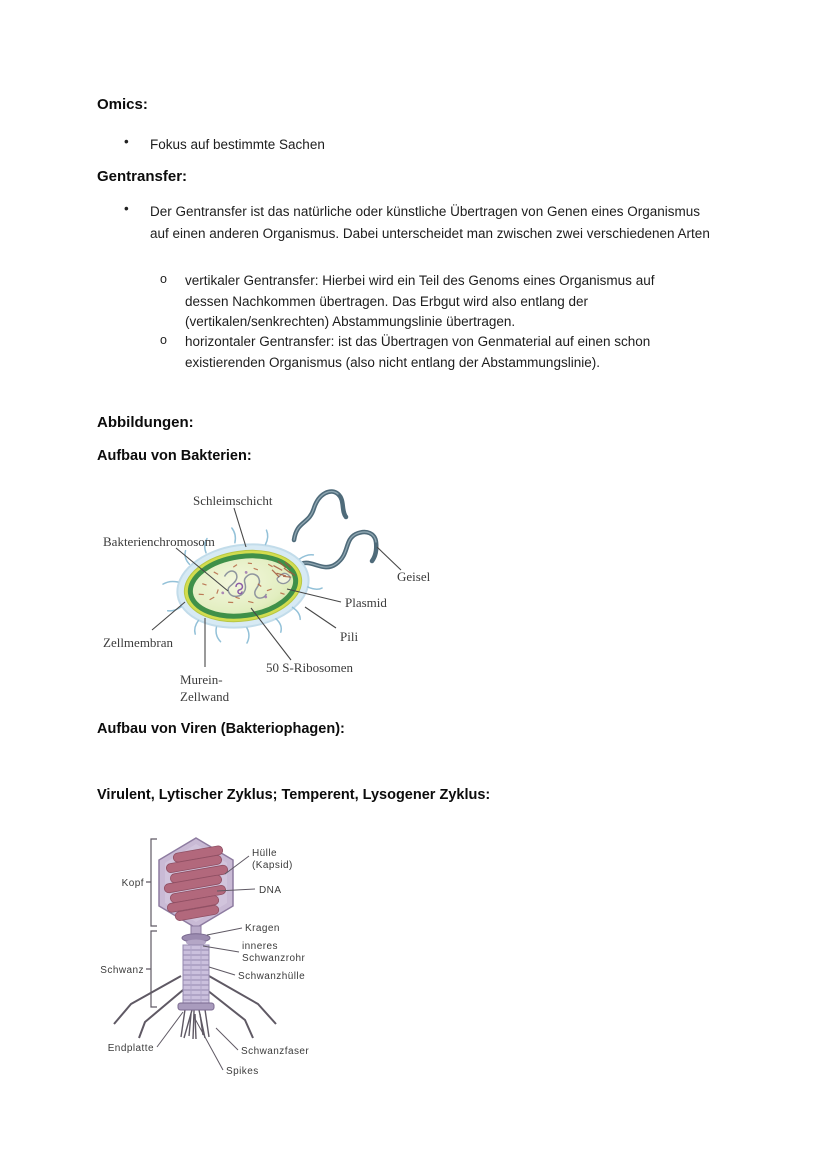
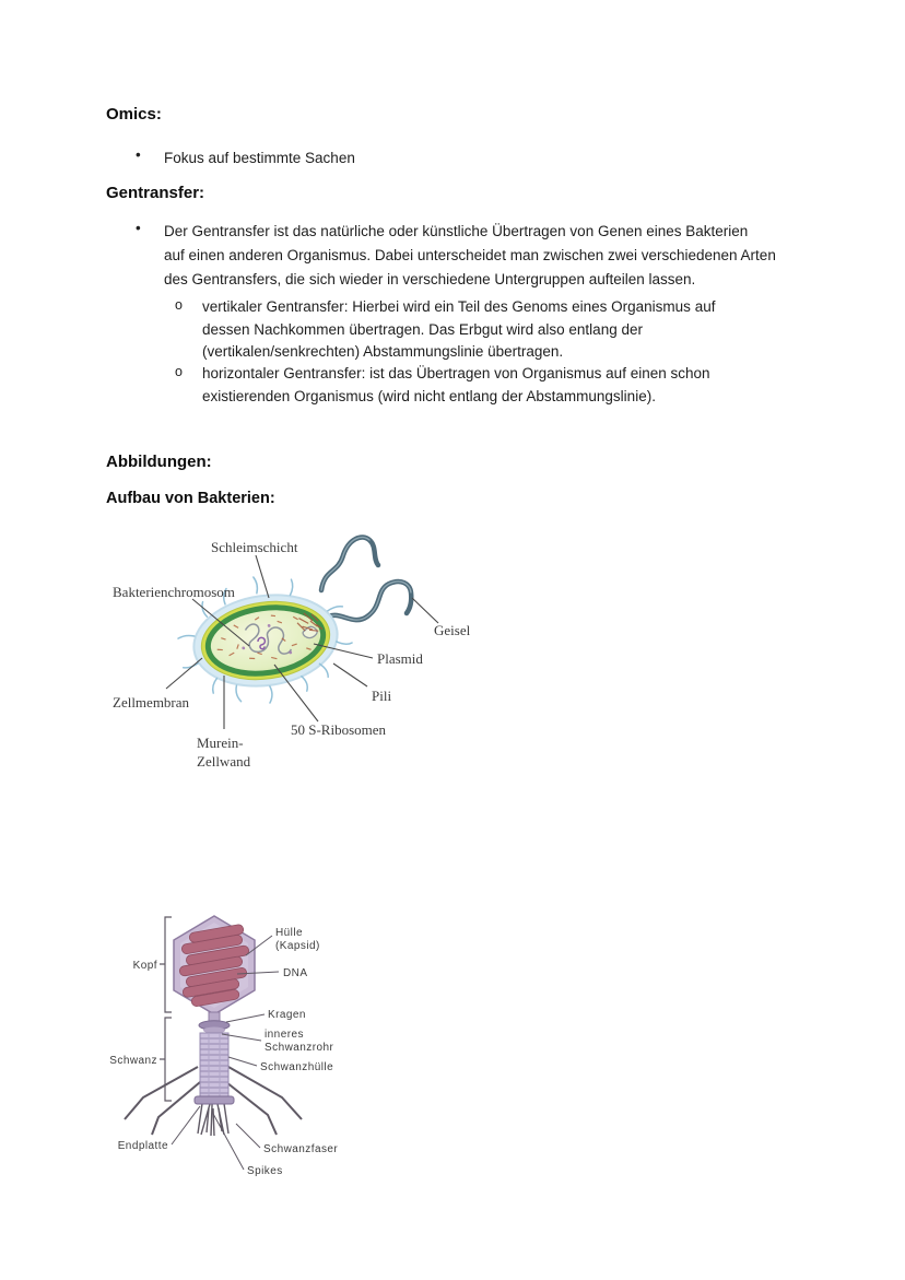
  Omics:
  •
  Fokus auf bestimmte Sachen
  Gentransfer:
  •
- Der Gentransfer ist das natürliche oder künstliche Übertragen von Genen eines Organismus
+ Der Gentransfer ist das natürliche oder künstliche Übertragen von Genen eines Bakterien
  auf einen anderen Organismus. Dabei unterscheidet man zwischen zwei verschiedenen Arten
+ des Gentransfers, die sich wieder in verschiedene Untergruppen aufteilen lassen.
  o
  vertikaler Gentransfer: Hierbei wird ein Teil des Genoms eines Organismus auf
  dessen Nachkommen übertragen. Das Erbgut wird also entlang der
  (vertikalen/senkrechten) Abstammungslinie übertragen.
  o
- horizontaler Gentransfer: ist das Übertragen von Genmaterial auf einen schon
+ horizontaler Gentransfer: ist das Übertragen von Organismus auf einen schon
- existierenden Organismus (also nicht entlang der Abstammungslinie).
+ existierenden Organismus (wird nicht entlang der Abstammungslinie).
  Abbildungen:
  Aufbau von Bakterien:
  Schleimschicht
  Bakterienchromosom
  Geisel
  Plasmid
  Pili
  50 S-Ribosomen
  Zellmembran
  Murein-
  Zellwand
- Aufbau von Viren (Bakteriophagen):
- Virulent, Lytischer Zyklus; Temperent, Lysogener Zyklus:
  Hülle
  (Kapsid)
  DNA
  Kragen
  inneres
  Schwanzrohr
  Schwanzhülle
  Kopf
  Schwanz
  Endplatte
  Schwanzfaser
  Spikes
